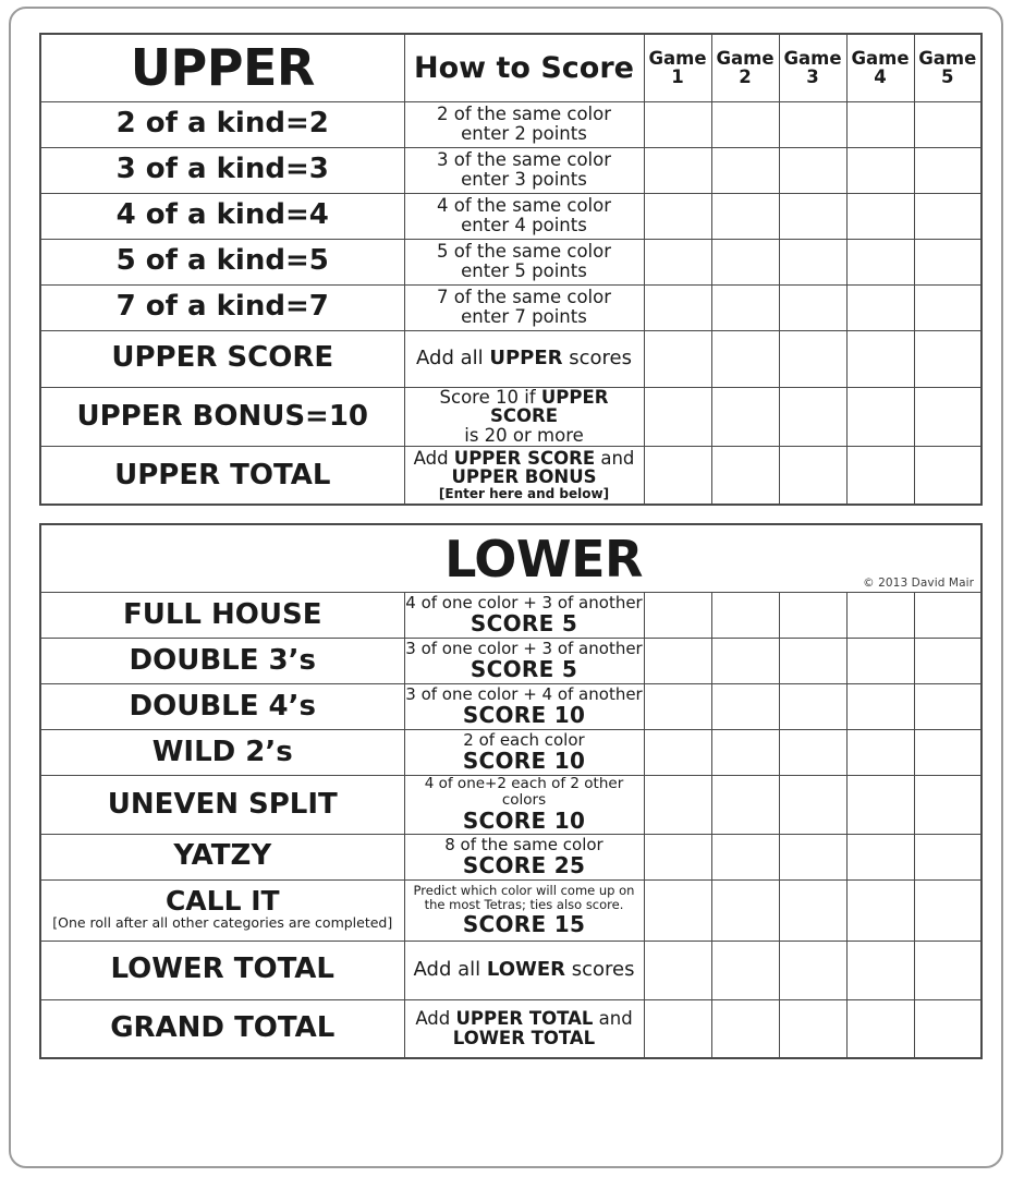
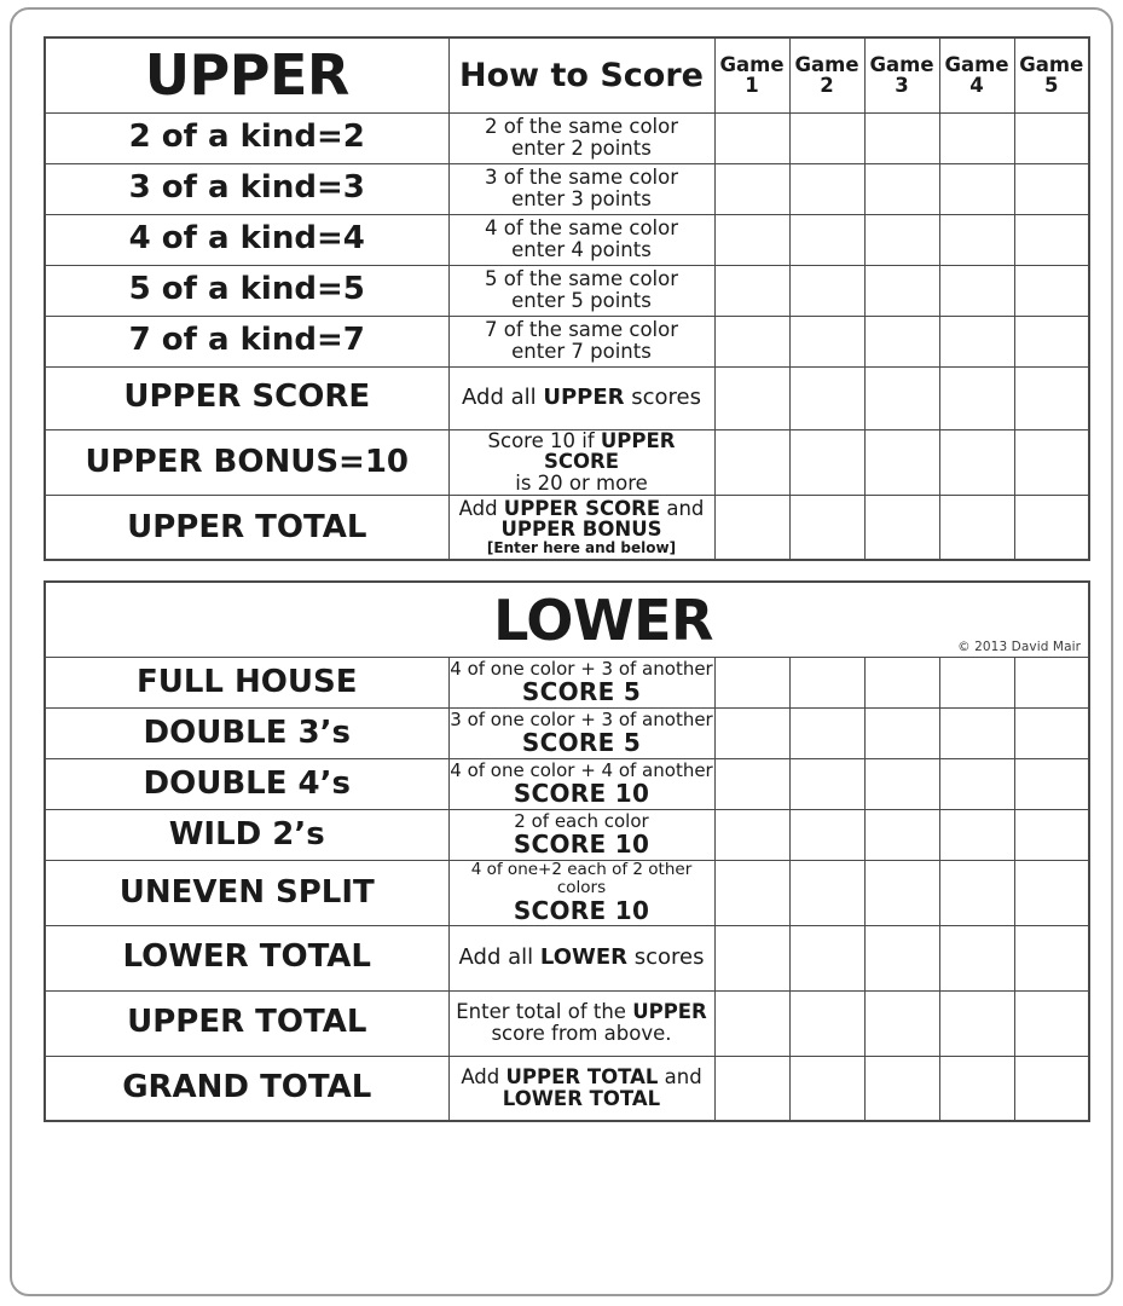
  UPPER	How to Score	Game 1	Game 2	Game 3	Game 4	Game 5
  2 of a kind=2	2 of the same color enter 2 points
  3 of a kind=3	3 of the same color enter 3 points
  4 of a kind=4	4 of the same color enter 4 points
  5 of a kind=5	5 of the same color enter 5 points
  7 of a kind=7	7 of the same color enter 7 points
  UPPER SCORE	Add all UPPER scores
  UPPER BONUS=10	Score 10 if UPPER SCORE is 20 or more
  UPPER TOTAL	Add UPPER SCORE and UPPER BONUS [Enter here and below]
  LOWER © 2013 David Mair
  FULL HOUSE	4 of one color + 3 of another SCORE 5
  DOUBLE 3’s	3 of one color + 3 of another SCORE 5
- DOUBLE 4’s	3 of one color + 4 of another SCORE 10
+ DOUBLE 4’s	4 of one color + 4 of another SCORE 10
  WILD 2’s	2 of each color SCORE 10
  UNEVEN SPLIT	4 of one+2 each of 2 other colors SCORE 10
- YATZY	8 of the same color SCORE 25
- CALL IT [One roll after all other categories are completed]	Predict which color will come up on the most Tetras; ties also score. SCORE 15
  LOWER TOTAL	Add all LOWER scores
+ UPPER TOTAL	Enter total of the UPPER score from above.
  GRAND TOTAL	Add UPPER TOTAL and LOWER TOTAL
